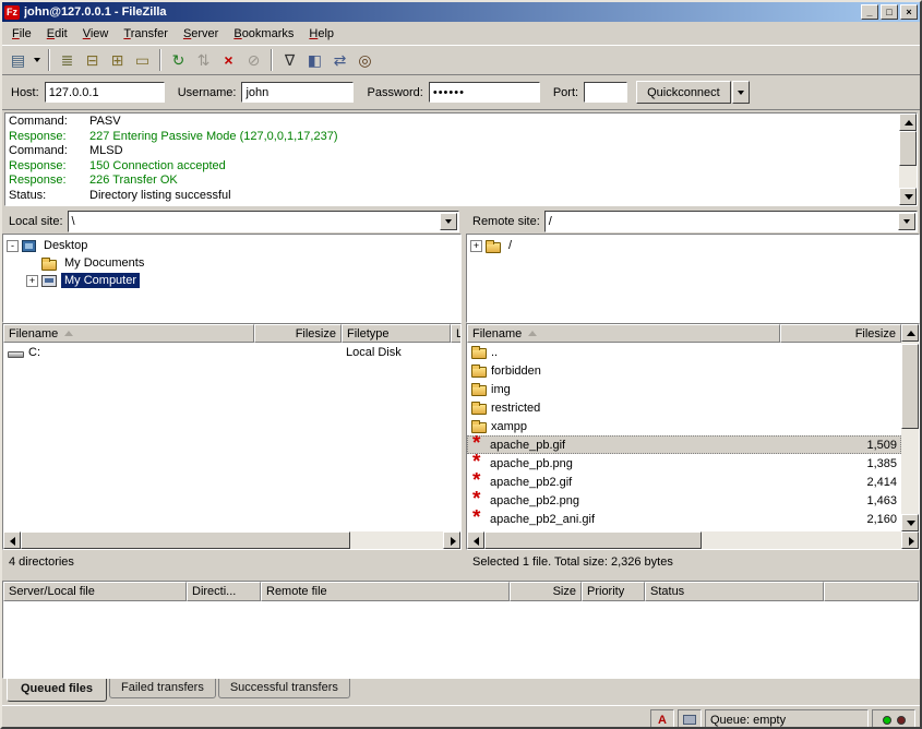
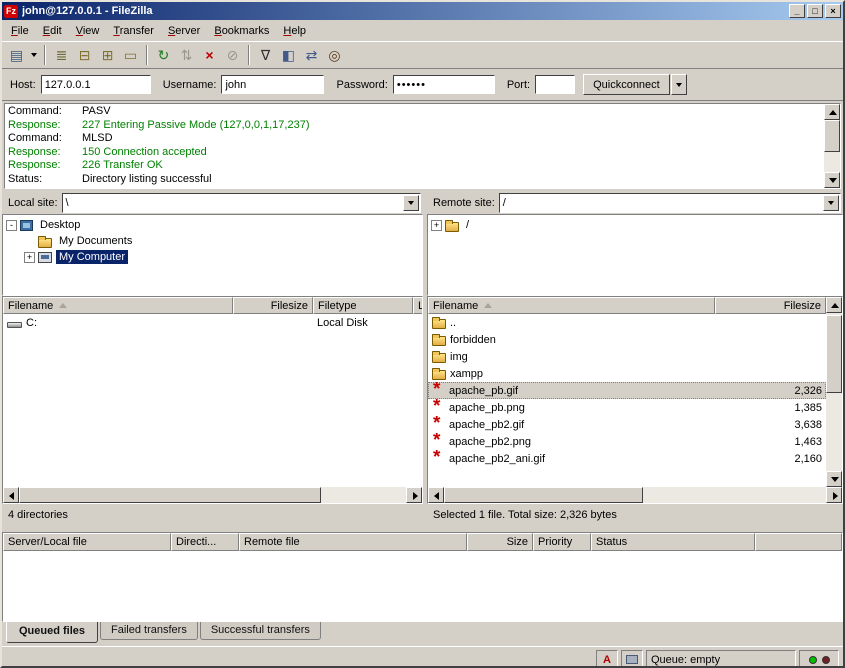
  Fz
  john@127.0.0.1 - FileZilla
  _
  □
  ×
  File
  Edit
  View
  Transfer
  Server
  Bookmarks
  Help
  ▤
  ≣
  ⊟
  ⊞
  ▭
  ↻
  ⇅
  ×
  ⊘
  ∇
  ◧
  ⇄
  ◎
  Host:
  127.0.0.1
  Username:
  john
  Password:
  ••••••
  Port:
  Quickconnect
  Command:
  PASV
  Response:
  227 Entering Passive Mode (127,0,0,1,17,237)
  Command:
  MLSD
  Response:
  150 Connection accepted
  Response:
  226 Transfer OK
  Status:
  Directory listing successful
  Local site:
  \
  Remote site:
  /
  -
  Desktop
  My Documents
  +
  My Computer
  +
  /
  Filename
  Filesize
  Filetype
  L
  C:
  Local Disk
  Filename
  Filesize
  ..
  forbidden
  img
- restricted
  xampp
  apache_pb.gif
- 1,509
+ 2,326
  apache_pb.png
  1,385
  apache_pb2.gif
- 2,414
+ 3,638
  apache_pb2.png
  1,463
  apache_pb2_ani.gif
  2,160
  4 directories
  Selected 1 file. Total size: 2,326 bytes
  Server/Local file
  Directi...
  Remote file
  Size
  Priority
  Status
  Queued files
  Failed transfers
  Successful transfers
  A
  Queue: empty
